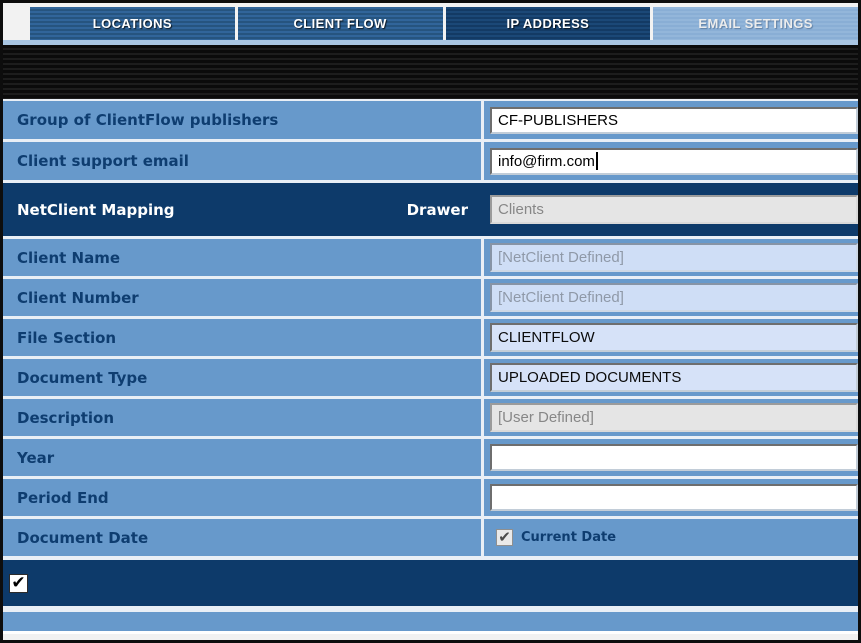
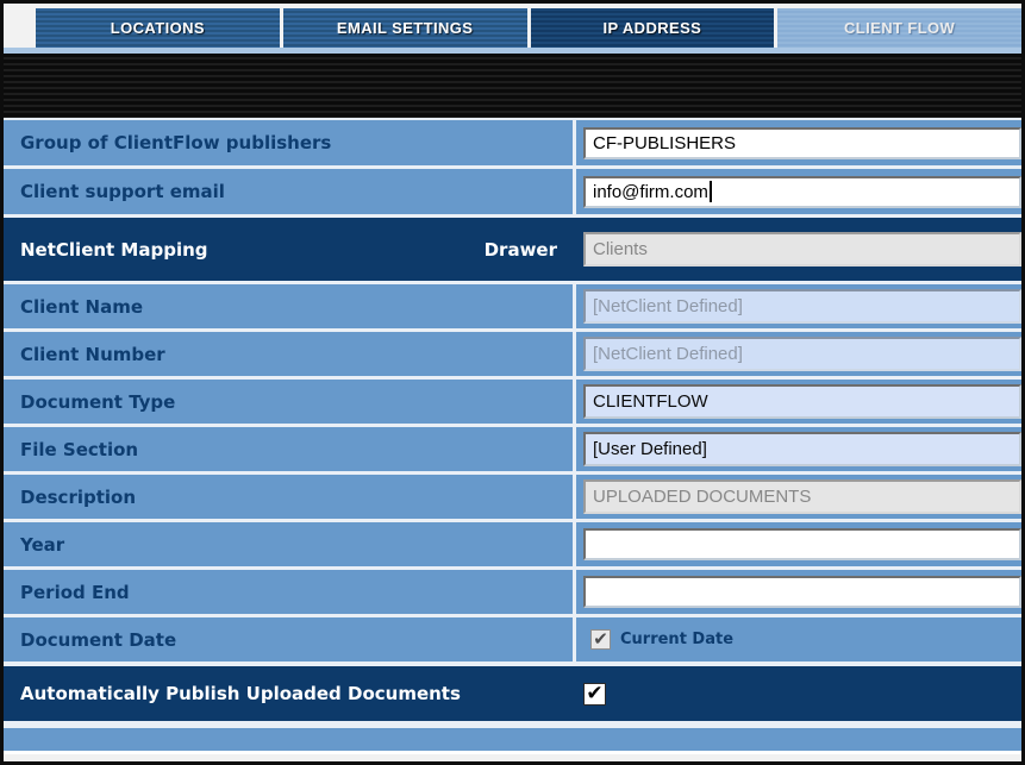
  LOCATIONS
- CLIENT FLOW
+ EMAIL SETTINGS
  IP ADDRESS
- EMAIL SETTINGS
+ CLIENT FLOW
  Group of ClientFlow publishers
  CF-PUBLISHERS
  Client support email
  info@firm.com
  NetClient Mapping
  Drawer
  Clients
  Client Name
  [NetClient Defined]
  Client Number
  [NetClient Defined]
- File Section
+ Document Type
  CLIENTFLOW
- Document Type
+ File Section
- UPLOADED DOCUMENTS
+ [User Defined]
  Description
- [User Defined]
+ UPLOADED DOCUMENTS
  Year
  Period End
  Document Date
  ✔
  Current Date
+ Automatically Publish Uploaded Documents
  ✔
